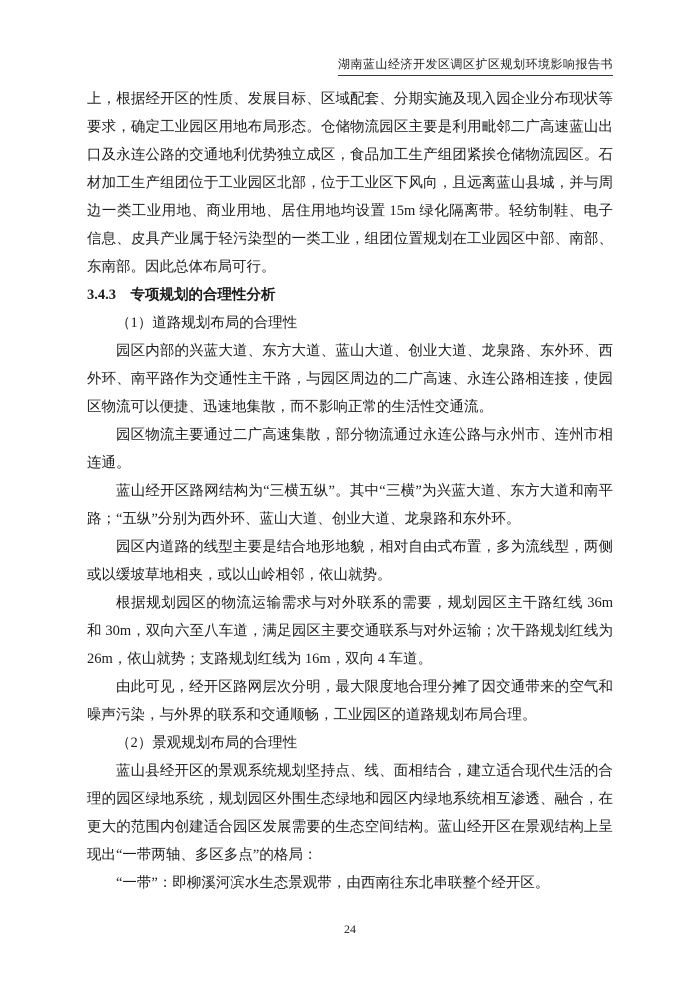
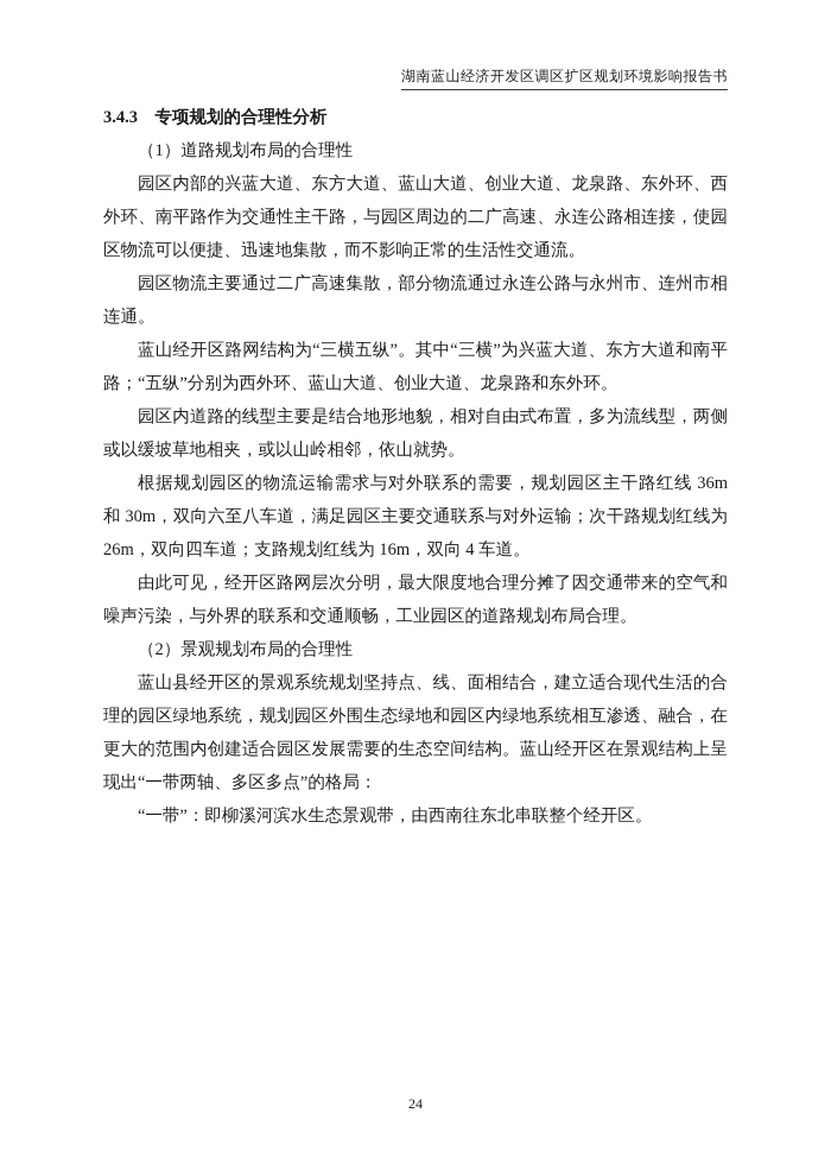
  湖南蓝山经济开发区调区扩区规划环境影响报告书
- 上，根据经开区的性质、发展目标、区域配套、分期实施及现入园企业分布现状等要求，确定工业园区用地布局形态。仓储物流园区主要是利用毗邻二广高速蓝山出口及永连公路的交通地利优势独立成区，食品加工生产组团紧挨仓储物流园区。石材加工生产组团位于工业园区北部，位于工业区下风向，且远离蓝山县城，并与周边一类工业用地、商业用地、居住用地均设置 15m 绿化隔离带。轻纺制鞋、电子信息、皮具产业属于轻污染型的一类工业，组团位置规划在工业园区中部、南部、东南部。因此总体布局可行。
  3.4.3 专项规划的合理性分析
  （1）道路规划布局的合理性
  园区内部的兴蓝大道、东方大道、蓝山大道、创业大道、龙泉路、东外环、西外环、南平路作为交通性主干路，与园区周边的二广高速、永连公路相连接，使园区物流可以便捷、迅速地集散，而不影响正常的生活性交通流。
  园区物流主要通过二广高速集散，部分物流通过永连公路与永州市、连州市相连通。
  蓝山经开区路网结构为“三横五纵”。其中“三横”为兴蓝大道、东方大道和南平路；“五纵”分别为西外环、蓝山大道、创业大道、龙泉路和东外环。
  园区内道路的线型主要是结合地形地貌，相对自由式布置，多为流线型，两侧或以缓坡草地相夹，或以山岭相邻，依山就势。
- 根据规划园区的物流运输需求与对外联系的需要，规划园区主干路红线 36m 和 30m，双向六至八车道，满足园区主要交通联系与对外运输；次干路规划红线为 26m，依山就势；支路规划红线为 16m，双向 4 车道。
+ 根据规划园区的物流运输需求与对外联系的需要，规划园区主干路红线 36m 和 30m，双向六至八车道，满足园区主要交通联系与对外运输；次干路规划红线为 26m，双向四车道；支路规划红线为 16m，双向 4 车道。
  由此可见，经开区路网层次分明，最大限度地合理分摊了因交通带来的空气和噪声污染，与外界的联系和交通顺畅，工业园区的道路规划布局合理。
  （2）景观规划布局的合理性
  蓝山县经开区的景观系统规划坚持点、线、面相结合，建立适合现代生活的合理的园区绿地系统，规划园区外围生态绿地和园区内绿地系统相互渗透、融合，在更大的范围内创建适合园区发展需要的生态空间结构。蓝山经开区在景观结构上呈现出“一带两轴、多区多点”的格局：
  “一带”：即柳溪河滨水生态景观带，由西南往东北串联整个经开区。
  24
